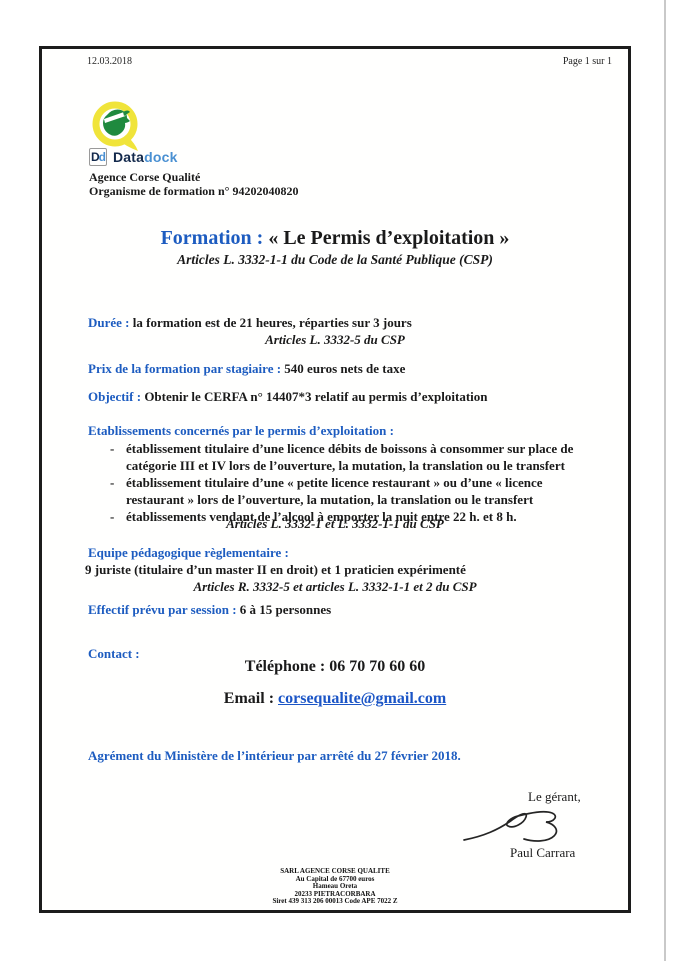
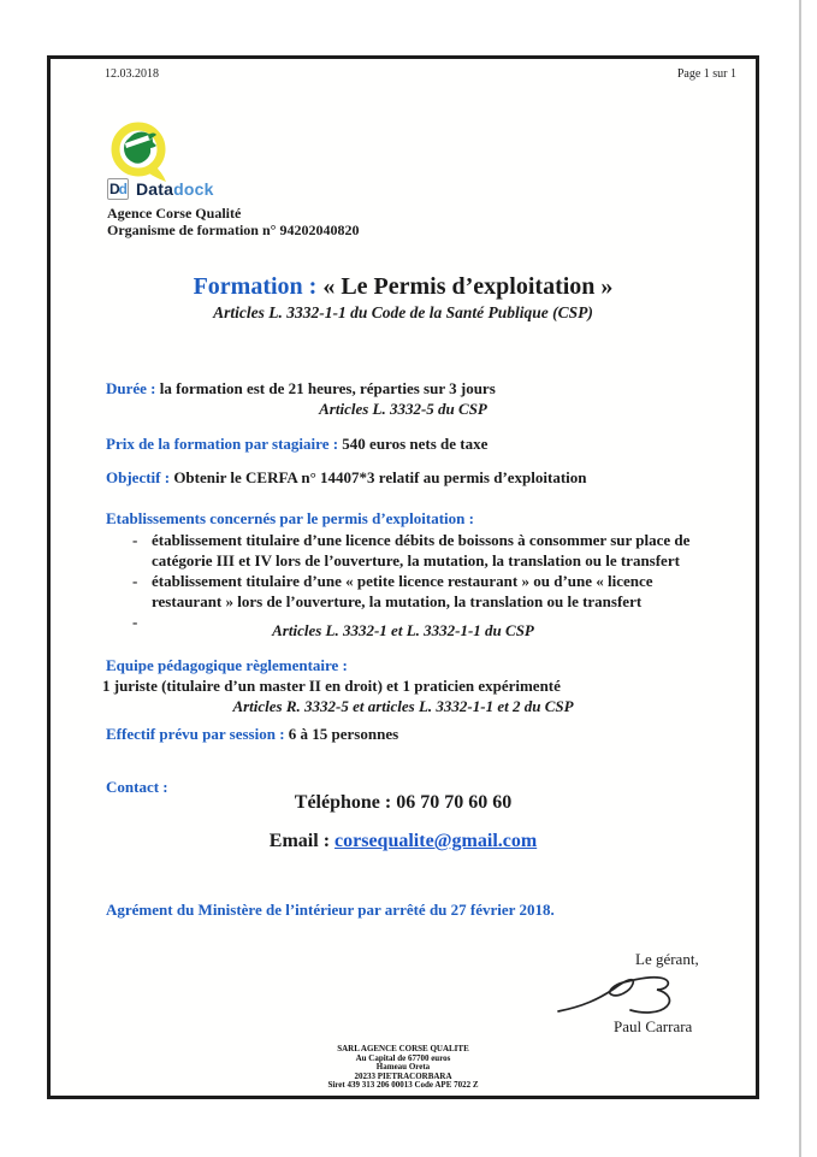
  12.03.2018
  Page 1 sur 1
  D
  d
  Datadock
  Agence Corse Qualité
  Organisme de formation n° 94202040820
  Formation : « Le Permis d’exploitation »
  Articles L. 3332-1-1 du Code de la Santé Publique (CSP)
  Durée : la formation est de 21 heures, réparties sur 3 jours
  Articles L. 3332-5 du CSP
  Prix de la formation par stagiaire : 540 euros nets de taxe
  Objectif : Obtenir le CERFA n° 14407*3 relatif au permis d’exploitation
  Etablissements concernés par le permis d’exploitation :
  -
  établissement titulaire d’une licence débits de boissons à consommer sur place de catégorie III et IV lors de l’ouverture, la mutation, la translation ou le transfert
  -
  établissement titulaire d’une « petite licence restaurant » ou d’une « licence restaurant » lors de l’ouverture, la mutation, la translation ou le transfert
  -
- établissements vendant de l’alcool à emporter la nuit entre 22 h. et 8 h.
  Articles L. 3332-1 et L. 3332-1-1 du CSP
  Equipe pédagogique règlementaire :
- 9 juriste (titulaire d’un master II en droit) et 1 praticien expérimenté
+ 1 juriste (titulaire d’un master II en droit) et 1 praticien expérimenté
  Articles R. 3332-5 et articles L. 3332-1-1 et 2 du CSP
  Effectif prévu par session : 6 à 15 personnes
  Contact :
  Téléphone : 06 70 70 60 60
  Email : corsequalite@gmail.com
  Agrément du Ministère de l’intérieur par arrêté du 27 février 2018.
  Le gérant,
  Paul Carrara
  SARL AGENCE CORSE QUALITE
  Au Capital de 67700 euros
  Hameau Oreta
  20233 PIETRACORBARA
  Siret 439 313 206 00013 Code APE 7022 Z
